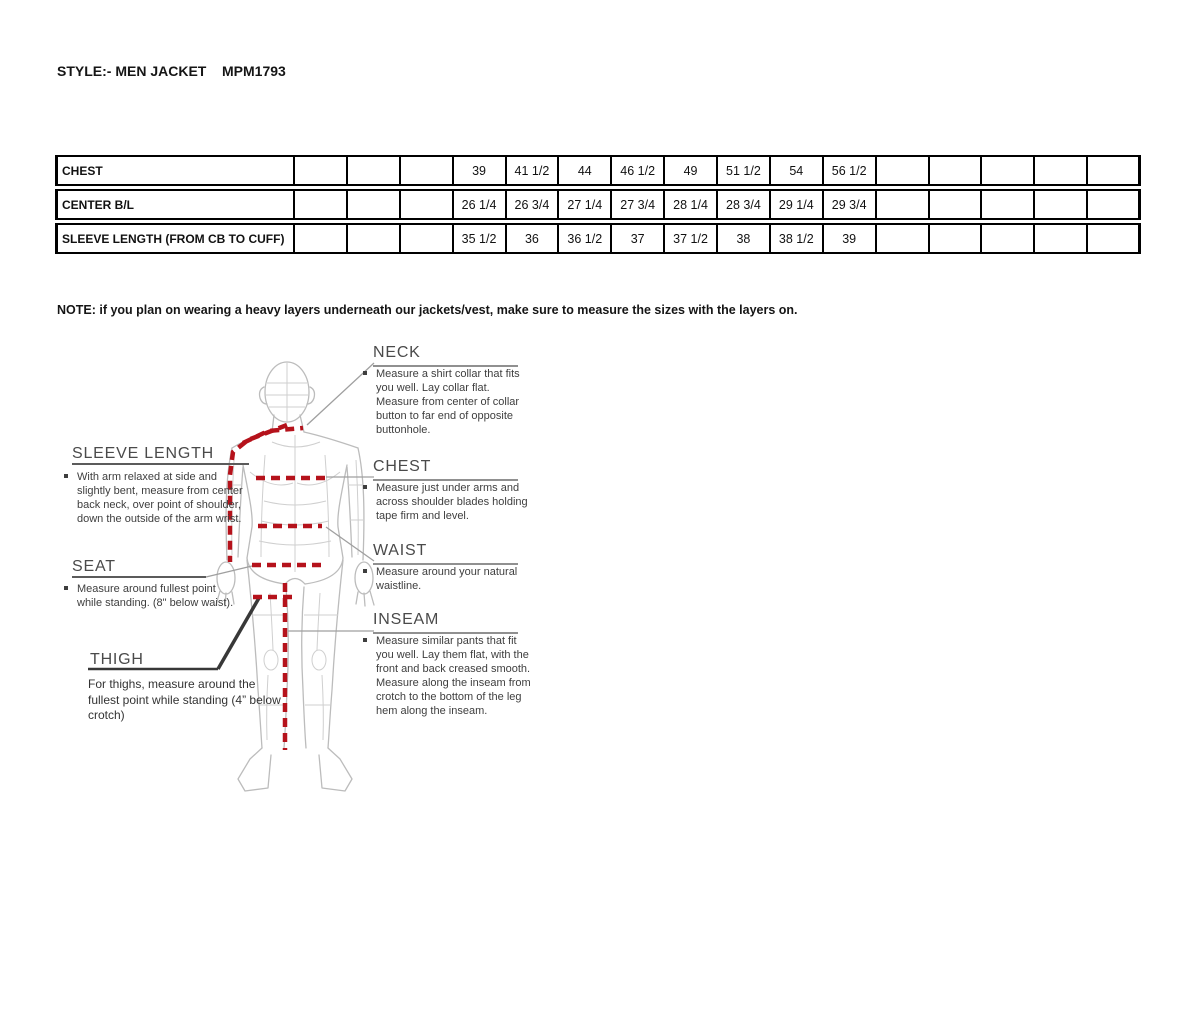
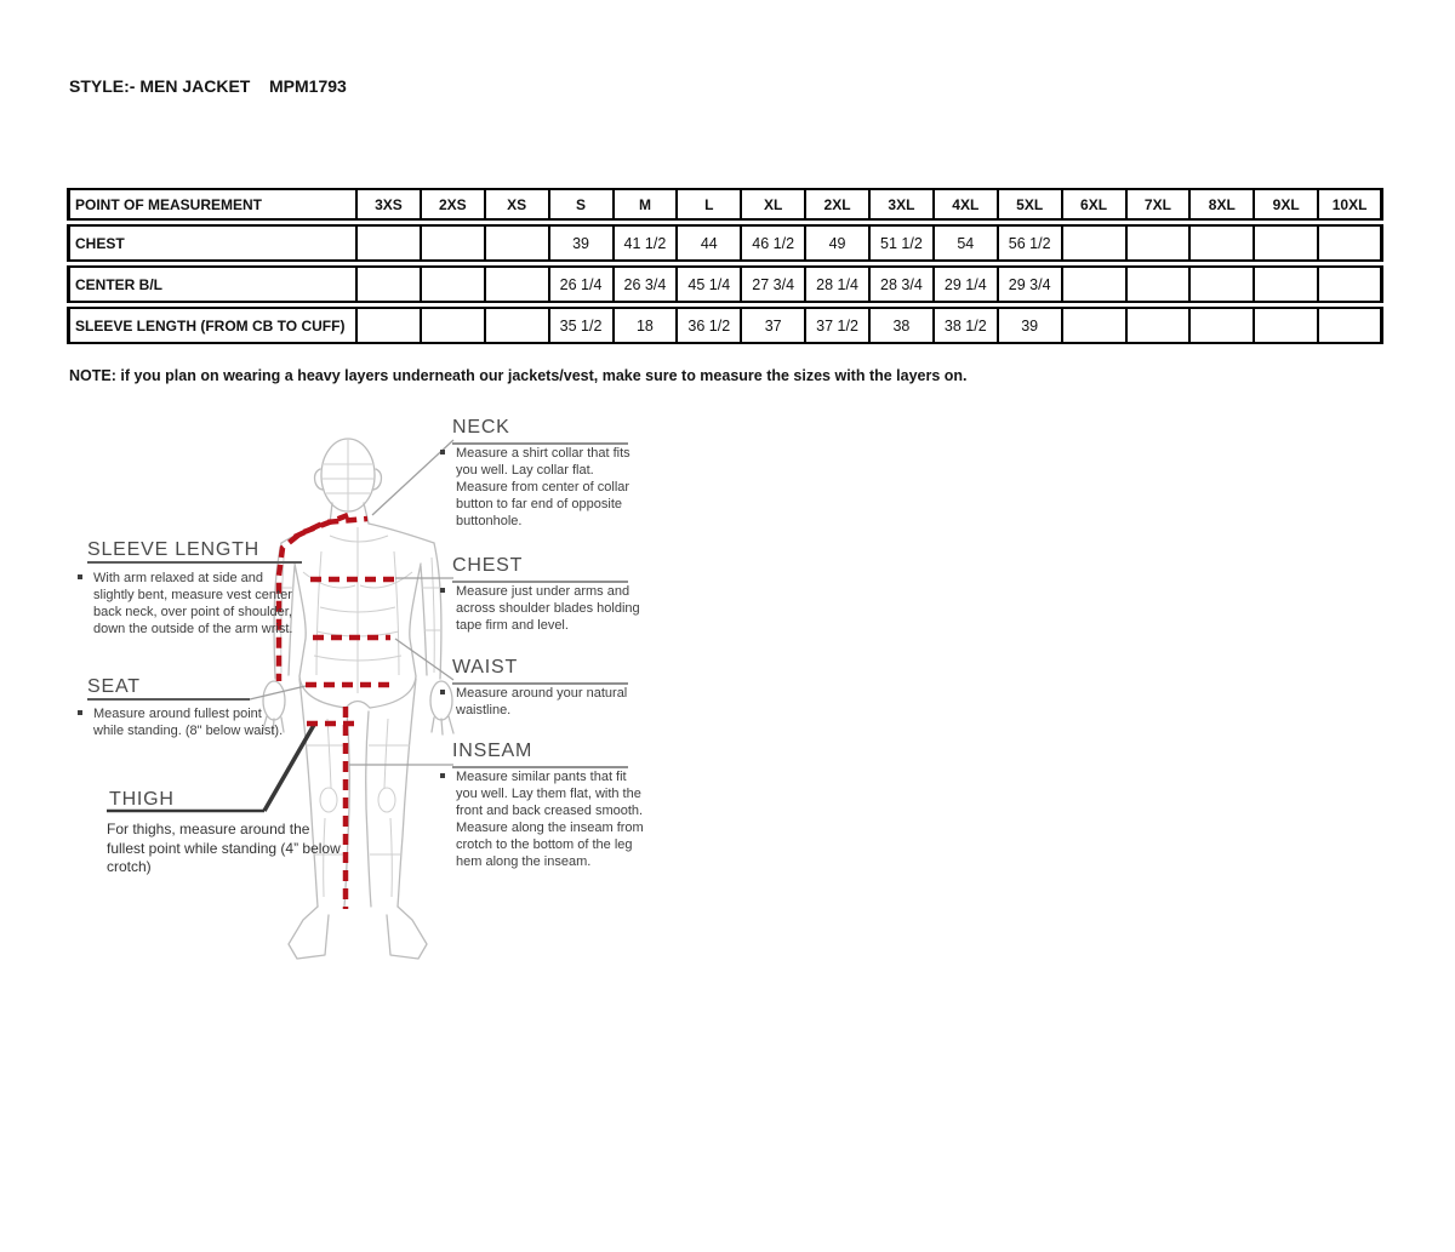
  STYLE:- MEN JACKET
  MPM1793
+ POINT OF MEASUREMENT	3XS	2XS	XS	S	M	L	XL	2XL	3XL	4XL	5XL	6XL	7XL	8XL	9XL	10XL
  CHEST				39	41 1/2	44	46 1/2	49	51 1/2	54	56 1/2
- CENTER B/L				26 1/4	26 3/4	27 1/4	27 3/4	28 1/4	28 3/4	29 1/4	29 3/4
+ CENTER B/L				26 1/4	26 3/4	45 1/4	27 3/4	28 1/4	28 3/4	29 1/4	29 3/4
- SLEEVE LENGTH (FROM CB TO CUFF)				35 1/2	36	36 1/2	37	37 1/2	38	38 1/2	39
+ SLEEVE LENGTH (FROM CB TO CUFF)				35 1/2	18	36 1/2	37	37 1/2	38	38 1/2	39
  NOTE: if you plan on wearing a heavy layers underneath our jackets/vest, make sure to measure the sizes with the layers on.
  NECK
  Measure a shirt collar that fits you well. Lay collar flat. Measure from center of collar button to far end of opposite buttonhole.
  CHEST
  Measure just under arms and across shoulder blades holding tape firm and level.
  WAIST
  Measure around your natural waistline.
  INSEAM
  Measure similar pants that fit you well. Lay them flat, with the front and back creased smooth. Measure along the inseam from crotch to the bottom of the leg hem along the inseam.
  SLEEVE LENGTH
- With arm relaxed at side and slightly bent, measure from center back neck, over point of shoulder, down the outside of the arm wrist.
+ With arm relaxed at side and slightly bent, measure vest center back neck, over point of shoulder, down the outside of the arm wrist.
  SEAT
  Measure around fullest point while standing. (8" below waist).
  THIGH
  For thighs, measure around the fullest point while standing (4” below crotch)
